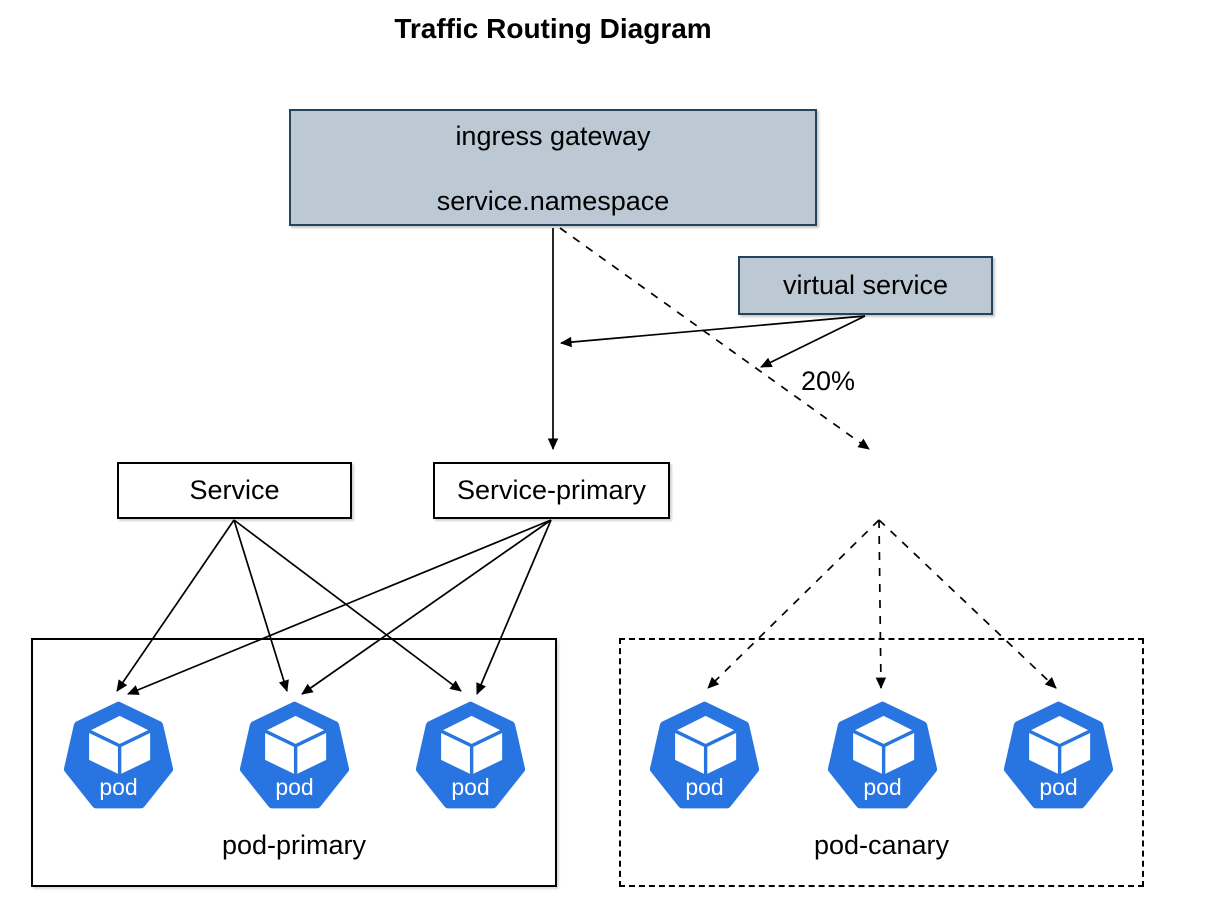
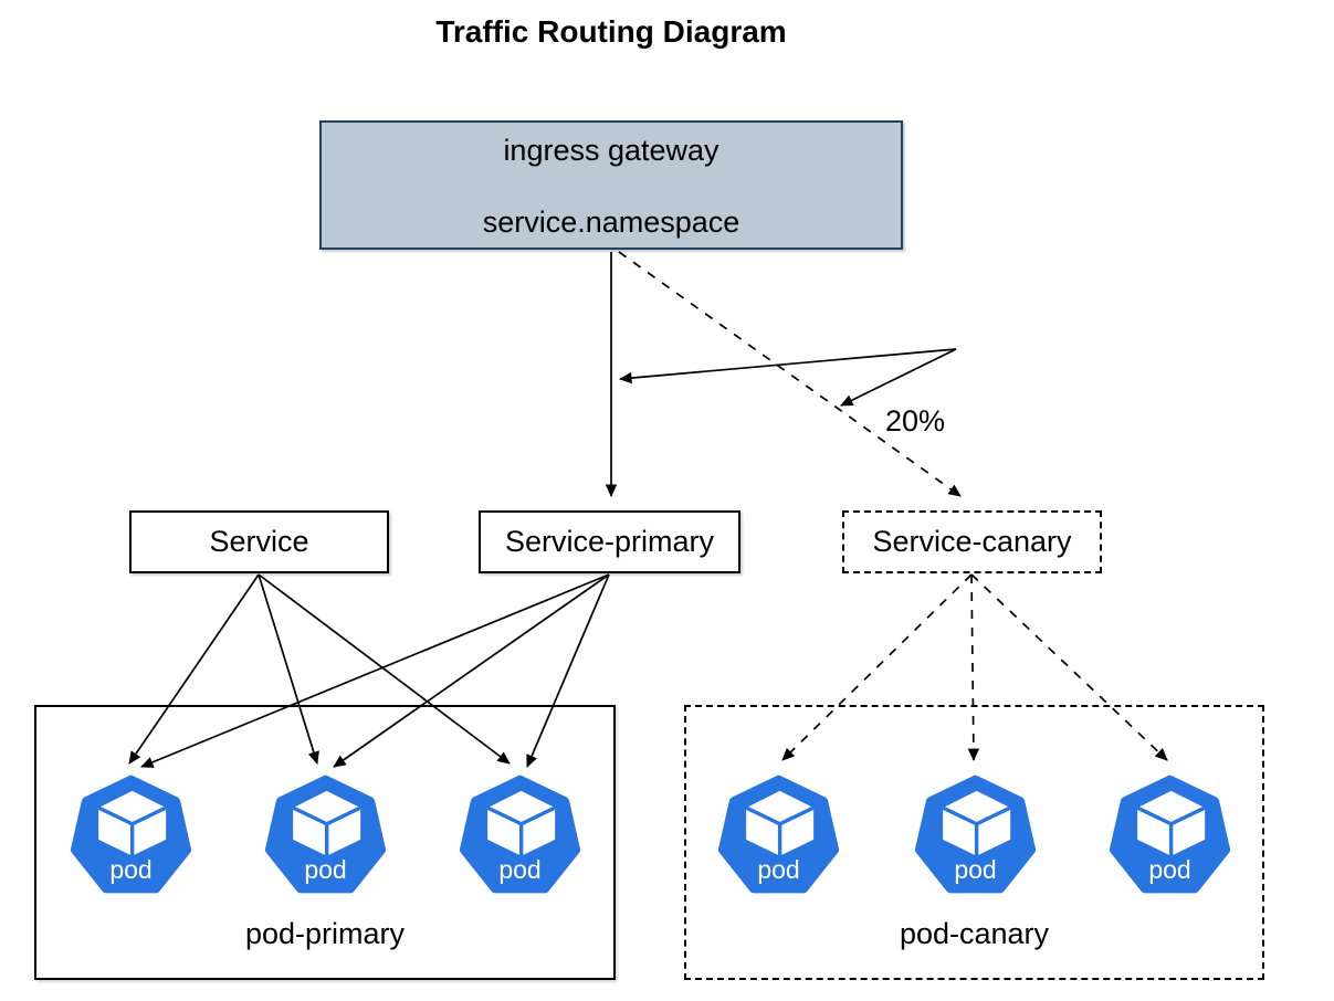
  Traffic Routing Diagram
  pod-primary
  pod-canary
  20%
  ingress gateway
  service.namespace
- virtual service
  Service
  Service-primary
+ Service-canary
  pod
  pod
  pod
  pod
  pod
  pod
